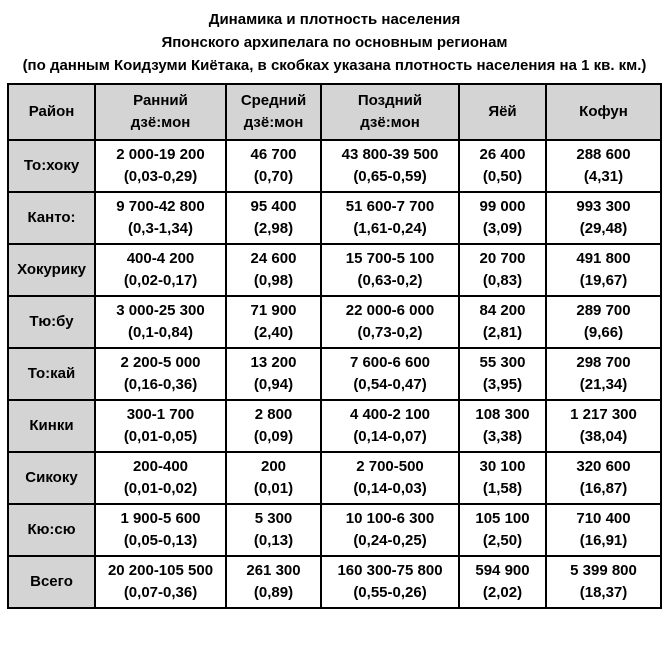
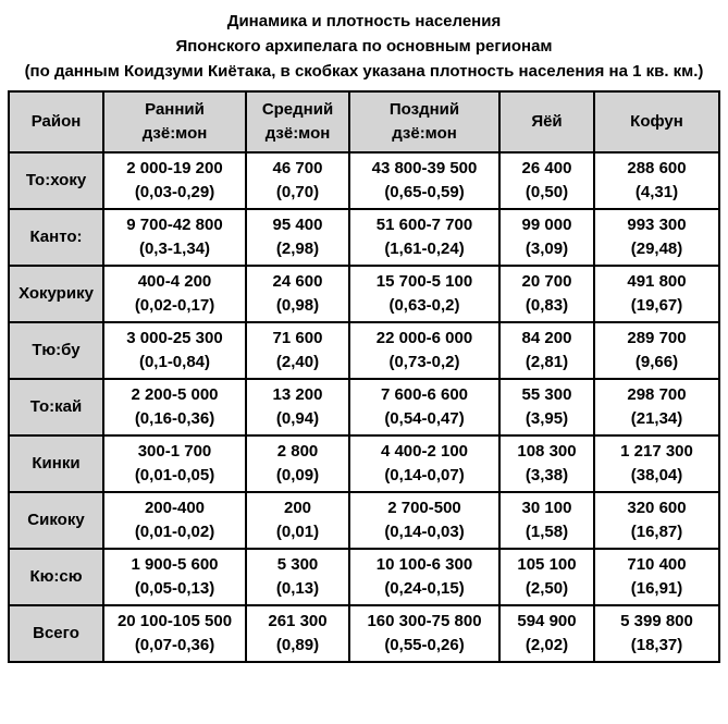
  Динамика и плотность населения
  Японского архипелага по основным регионам
  (по данным Коидзуми Киётака, в скобках указана плотность населения на 1 кв. км.)
  Район	Ранний дзё:мон	Средний дзё:мон	Поздний дзё:мон	Яёй	Кофун
  То:хоку	2 000-19 200(0,03-0,29)	46 700(0,70)	43 800-39 500(0,65-0,59)	26 400(0,50)	288 600(4,31)
  Канто:	9 700-42 800(0,3-1,34)	95 400(2,98)	51 600-7 700(1,61-0,24)	99 000(3,09)	993 300(29,48)
  Хокурику	400-4 200(0,02-0,17)	24 600(0,98)	15 700-5 100(0,63-0,2)	20 700(0,83)	491 800(19,67)
- Тю:бу	3 000-25 300(0,1-0,84)	71 900(2,40)	22 000-6 000(0,73-0,2)	84 200(2,81)	289 700(9,66)
+ Тю:бу	3 000-25 300(0,1-0,84)	71 600(2,40)	22 000-6 000(0,73-0,2)	84 200(2,81)	289 700(9,66)
  То:кай	2 200-5 000(0,16-0,36)	13 200(0,94)	7 600-6 600(0,54-0,47)	55 300(3,95)	298 700(21,34)
  Кинки	300-1 700(0,01-0,05)	2 800(0,09)	4 400-2 100(0,14-0,07)	108 300(3,38)	1 217 300(38,04)
  Сикоку	200-400(0,01-0,02)	200(0,01)	2 700-500(0,14-0,03)	30 100(1,58)	320 600(16,87)
- Кю:сю	1 900-5 600(0,05-0,13)	5 300(0,13)	10 100-6 300(0,24-0,25)	105 100(2,50)	710 400(16,91)
+ Кю:сю	1 900-5 600(0,05-0,13)	5 300(0,13)	10 100-6 300(0,24-0,15)	105 100(2,50)	710 400(16,91)
- Всего	20 200-105 500(0,07-0,36)	261 300(0,89)	160 300-75 800(0,55-0,26)	594 900(2,02)	5 399 800(18,37)
+ Всего	20 100-105 500(0,07-0,36)	261 300(0,89)	160 300-75 800(0,55-0,26)	594 900(2,02)	5 399 800(18,37)
